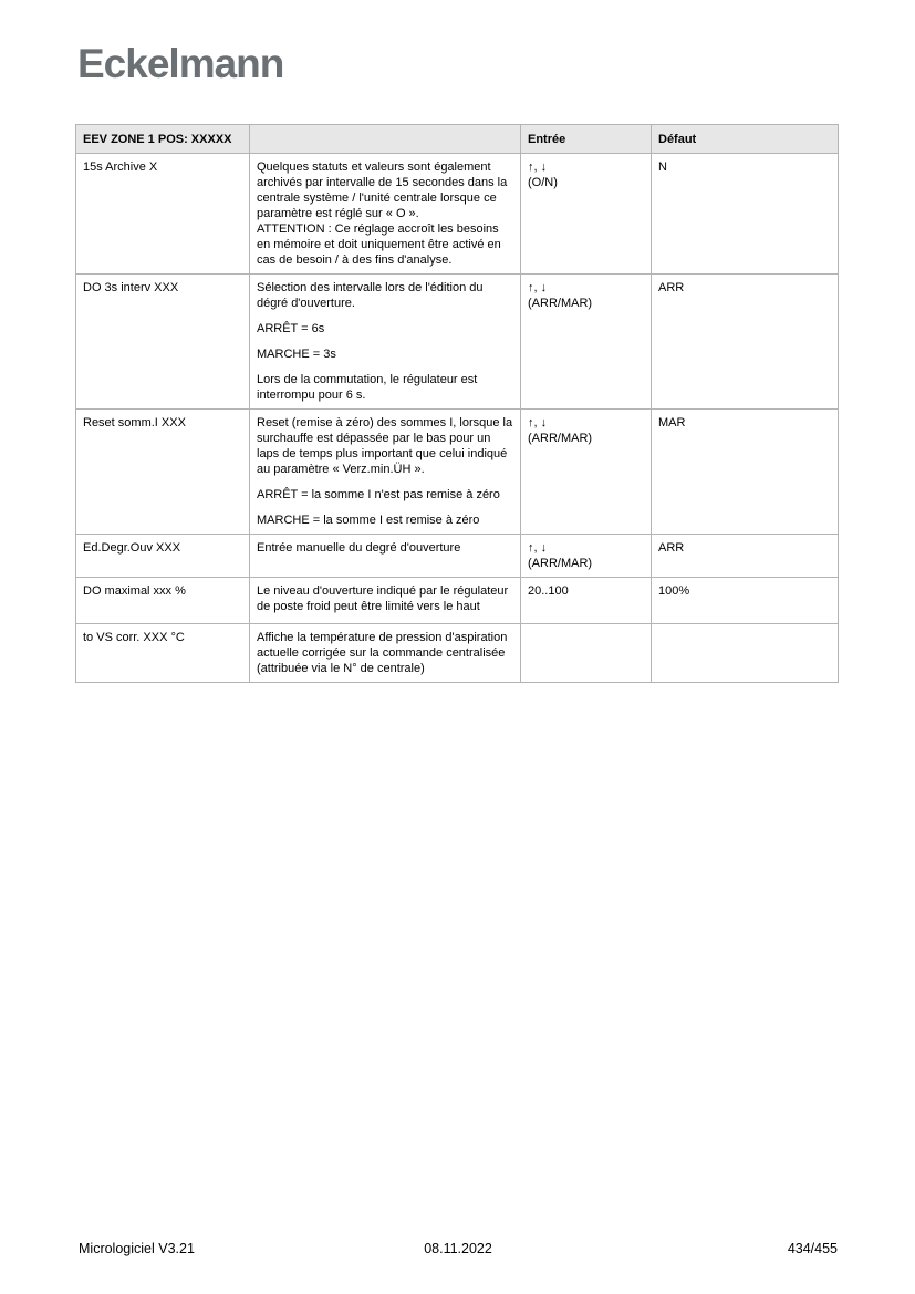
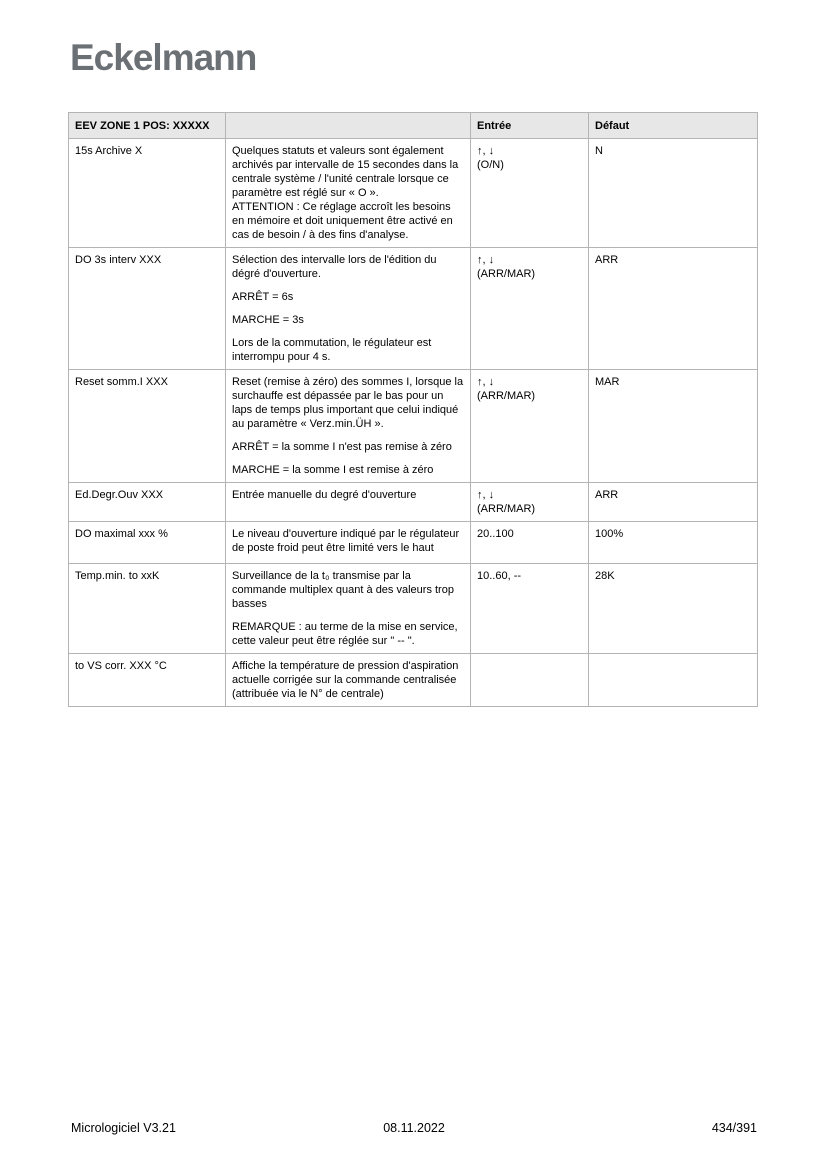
  Eckelmann
  EEV ZONE 1 POS: XXXXX		Entrée	Défaut
  15s Archive X	Quelques statuts et valeurs sont également archivés par intervalle de 15 secondes dans la centrale système / l'unité centrale lorsque ce paramètre est réglé sur « O ». ATTENTION : Ce réglage accroît les besoins en mémoire et doit uniquement être activé en cas de besoin / à des fins d'analyse.	↑, ↓ (O/N)	N
- DO 3s interv XXX	Sélection des intervalle lors de l'édition du dégré d'ouverture. ARRÊT = 6s MARCHE = 3s Lors de la commutation, le régulateur est interrompu pour 6 s.	↑, ↓ (ARR/MAR)	ARR
+ DO 3s interv XXX	Sélection des intervalle lors de l'édition du dégré d'ouverture. ARRÊT = 6s MARCHE = 3s Lors de la commutation, le régulateur est interrompu pour 4 s.	↑, ↓ (ARR/MAR)	ARR
  Reset somm.I XXX	Reset (remise à zéro) des sommes I, lorsque la surchauffe est dépassée par le bas pour un laps de temps plus important que celui indiqué au paramètre « Verz.min.ÜH ». ARRÊT = la somme I n'est pas remise à zéro MARCHE = la somme I est remise à zéro	↑, ↓ (ARR/MAR)	MAR
  Ed.Degr.Ouv XXX	Entrée manuelle du degré d'ouverture	↑, ↓ (ARR/MAR)	ARR
  DO maximal xxx %	Le niveau d'ouverture indiqué par le régulateur de poste froid peut être limité vers le haut	20..100	100%
+ Temp.min. to xxK	Surveillance de la t₀ transmise par la commande multiplex quant à des valeurs trop basses REMARQUE : au terme de la mise en service, cette valeur peut être réglée sur " -- ".	10..60, --	28K
  to VS corr. XXX °C	Affiche la température de pression d'aspiration actuelle corrigée sur la commande centralisée (attribuée via le N° de centrale)
  Micrologiciel V3.21
  08.11.2022
- 434/455
+ 434/391
